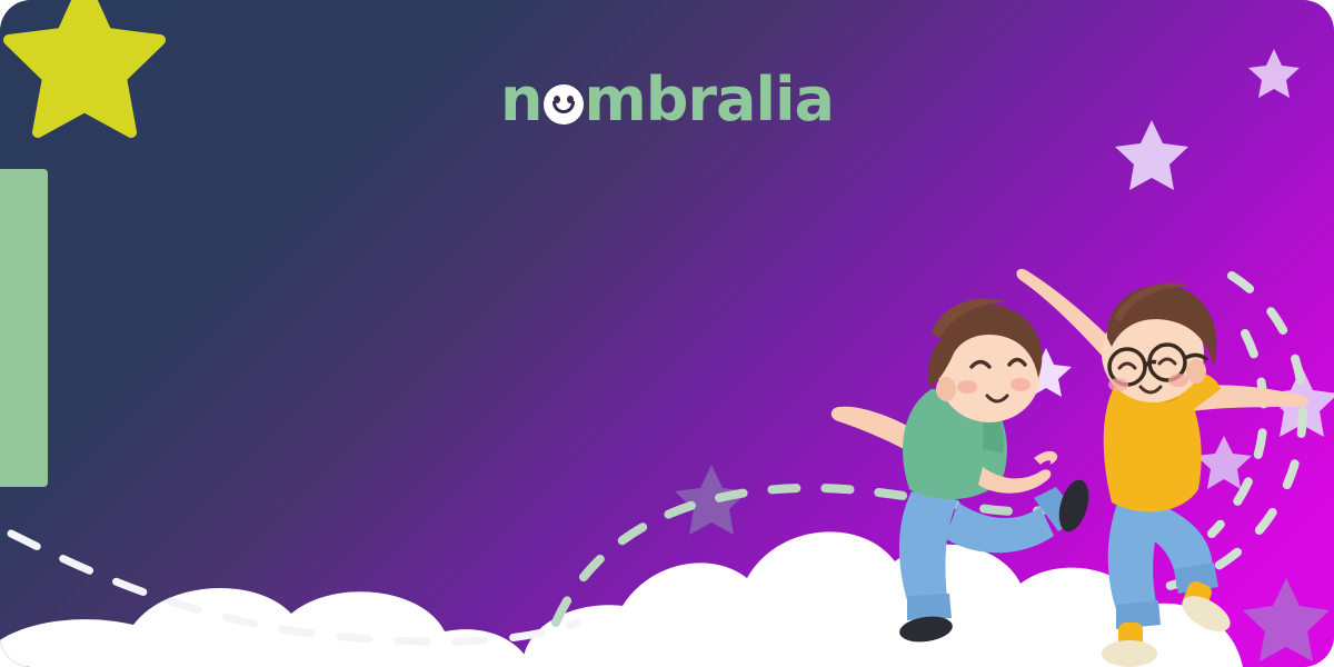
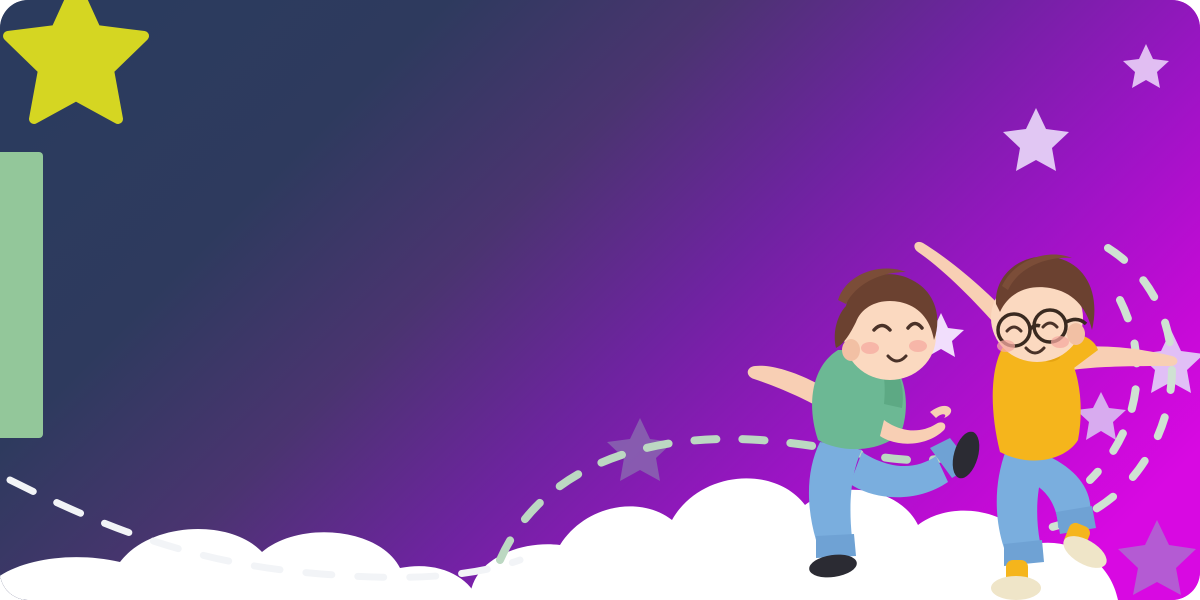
- n mbralia
